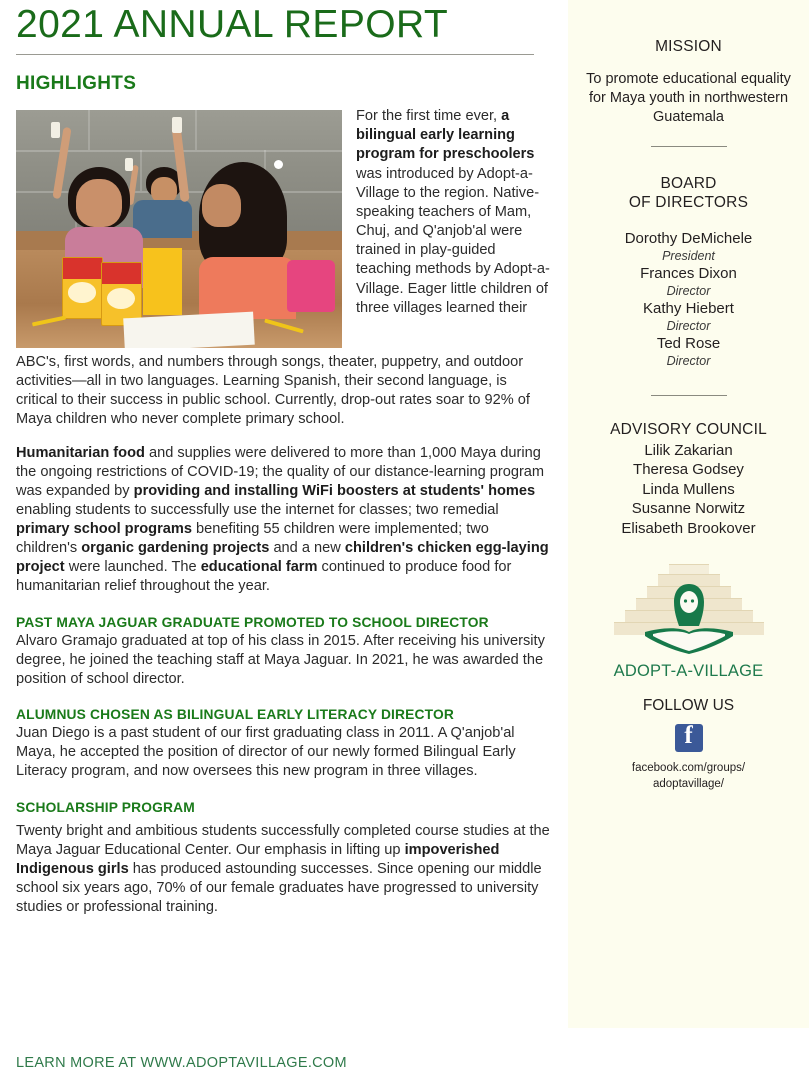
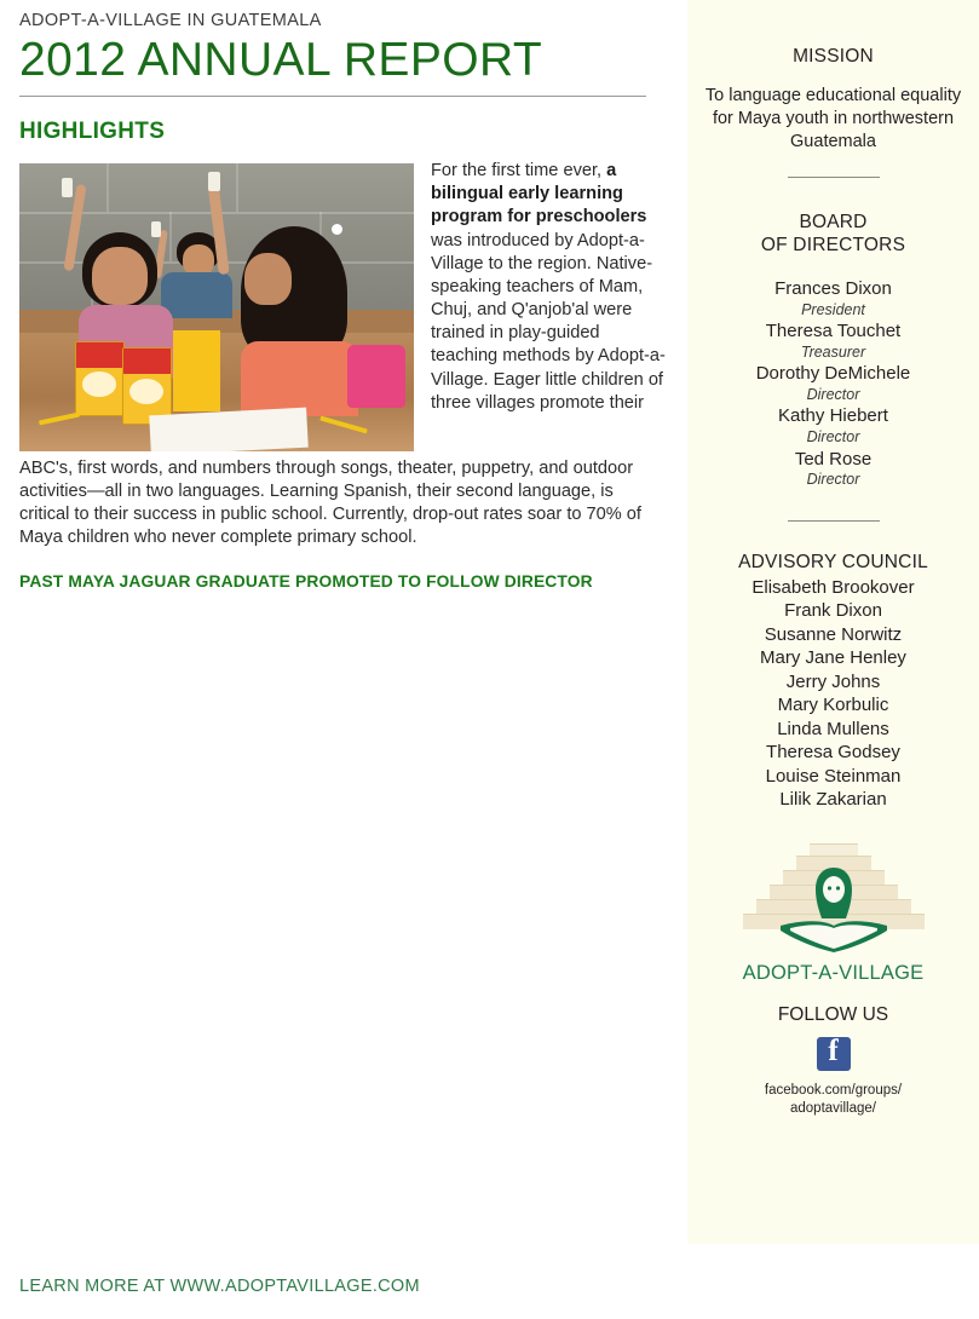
+ ADOPT-A-VILLAGE IN GUATEMALA
- 2021 ANNUAL REPORT
+ 2012 ANNUAL REPORT
  HIGHLIGHTS
- For the first time ever, a bilingual early learning program for preschoolers was introduced by Adopt-a-Village to the region. Native-speaking teachers of Mam, Chuj, and Q'anjob'al were trained in play-guided teaching methods by Adopt-a-Village. Eager little children of three villages learned their
+ For the first time ever, a bilingual early learning program for preschoolers was introduced by Adopt-a-Village to the region. Native-speaking teachers of Mam, Chuj, and Q'anjob'al were trained in play-guided teaching methods by Adopt-a-Village. Eager little children of three villages promote their
- ABC's, first words, and numbers through songs, theater, puppetry, and outdoor activities—all in two languages. Learning Spanish, their second language, is critical to their success in public school. Currently, drop-out rates soar to 92% of Maya children who never complete primary school.
+ ABC's, first words, and numbers through songs, theater, puppetry, and outdoor activities—all in two languages. Learning Spanish, their second language, is critical to their success in public school. Currently, drop-out rates soar to 70% of Maya children who never complete primary school.
- Humanitarian food and supplies were delivered to more than 1,000 Maya during the ongoing restrictions of COVID-19; the quality of our distance-learning program was expanded by providing and installing WiFi boosters at students' homes enabling students to successfully use the internet for classes; two remedial primary school programs benefiting 55 children were implemented; two children's organic gardening projects and a new children's chicken egg-laying project were launched. The educational farm continued to produce food for humanitarian relief throughout the year.
- PAST MAYA JAGUAR GRADUATE PROMOTED TO SCHOOL DIRECTOR
+ PAST MAYA JAGUAR GRADUATE PROMOTED TO FOLLOW DIRECTOR
- Alvaro Gramajo graduated at top of his class in 2015. After receiving his university degree, he joined the teaching staff at Maya Jaguar. In 2021, he was awarded the position of school director.
- ALUMNUS CHOSEN AS BILINGUAL EARLY LITERACY DIRECTOR
- Juan Diego is a past student of our first graduating class in 2011. A Q'anjob'al Maya, he accepted the position of director of our newly formed Bilingual Early Literacy program, and now oversees this new program in three villages.
- SCHOLARSHIP PROGRAM
- Twenty bright and ambitious students successfully completed course studies at the Maya Jaguar Educational Center. Our emphasis in lifting up impoverished Indigenous girls has produced astounding successes. Since opening our middle school six years ago, 70% of our female graduates have progressed to university studies or professional training.
  LEARN MORE AT WWW.ADOPTAVILLAGE.COM
  MISSION
- To promote educational equality for Maya youth in northwestern Guatemala
+ To language educational equality for Maya youth in northwestern Guatemala
  BOARD
  OF DIRECTORS
- Dorothy DeMichele
+ Frances Dixon
  President
+ Theresa Touchet
+ Treasurer
- Frances Dixon
+ Dorothy DeMichele
  Director
  Kathy Hiebert
  Director
  Ted Rose
  Director
  ADVISORY COUNCIL
- Lilik Zakarian
+ Elisabeth Brookover
+ Frank Dixon
- Theresa Godsey
+ Susanne Norwitz
+ Mary Jane Henley
+ Jerry Johns
+ Mary Korbulic
  Linda Mullens
- Susanne Norwitz
+ Theresa Godsey
+ Louise Steinman
- Elisabeth Brookover
+ Lilik Zakarian
  ADOPT-A-VILLAGE
  FOLLOW US
  facebook.com/groups/
  adoptavillage/
